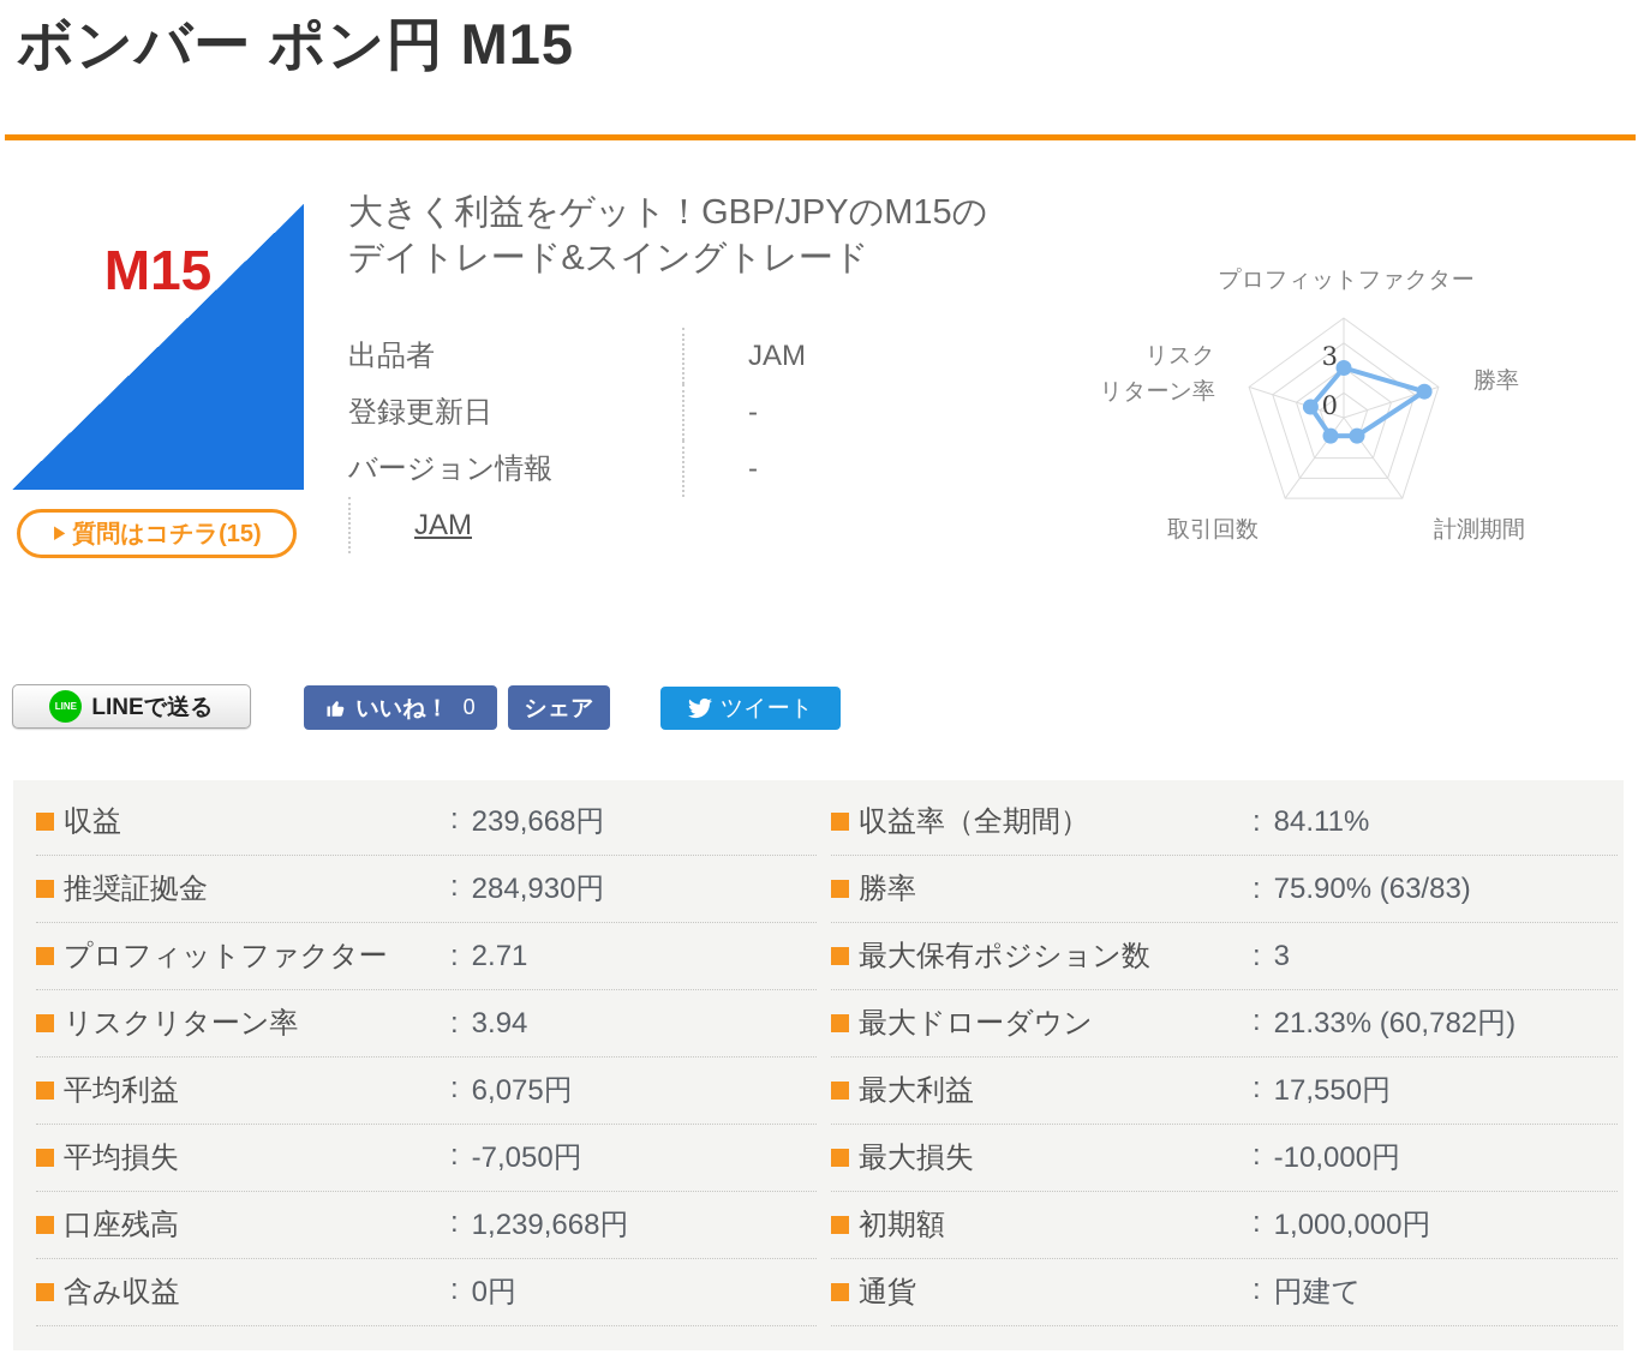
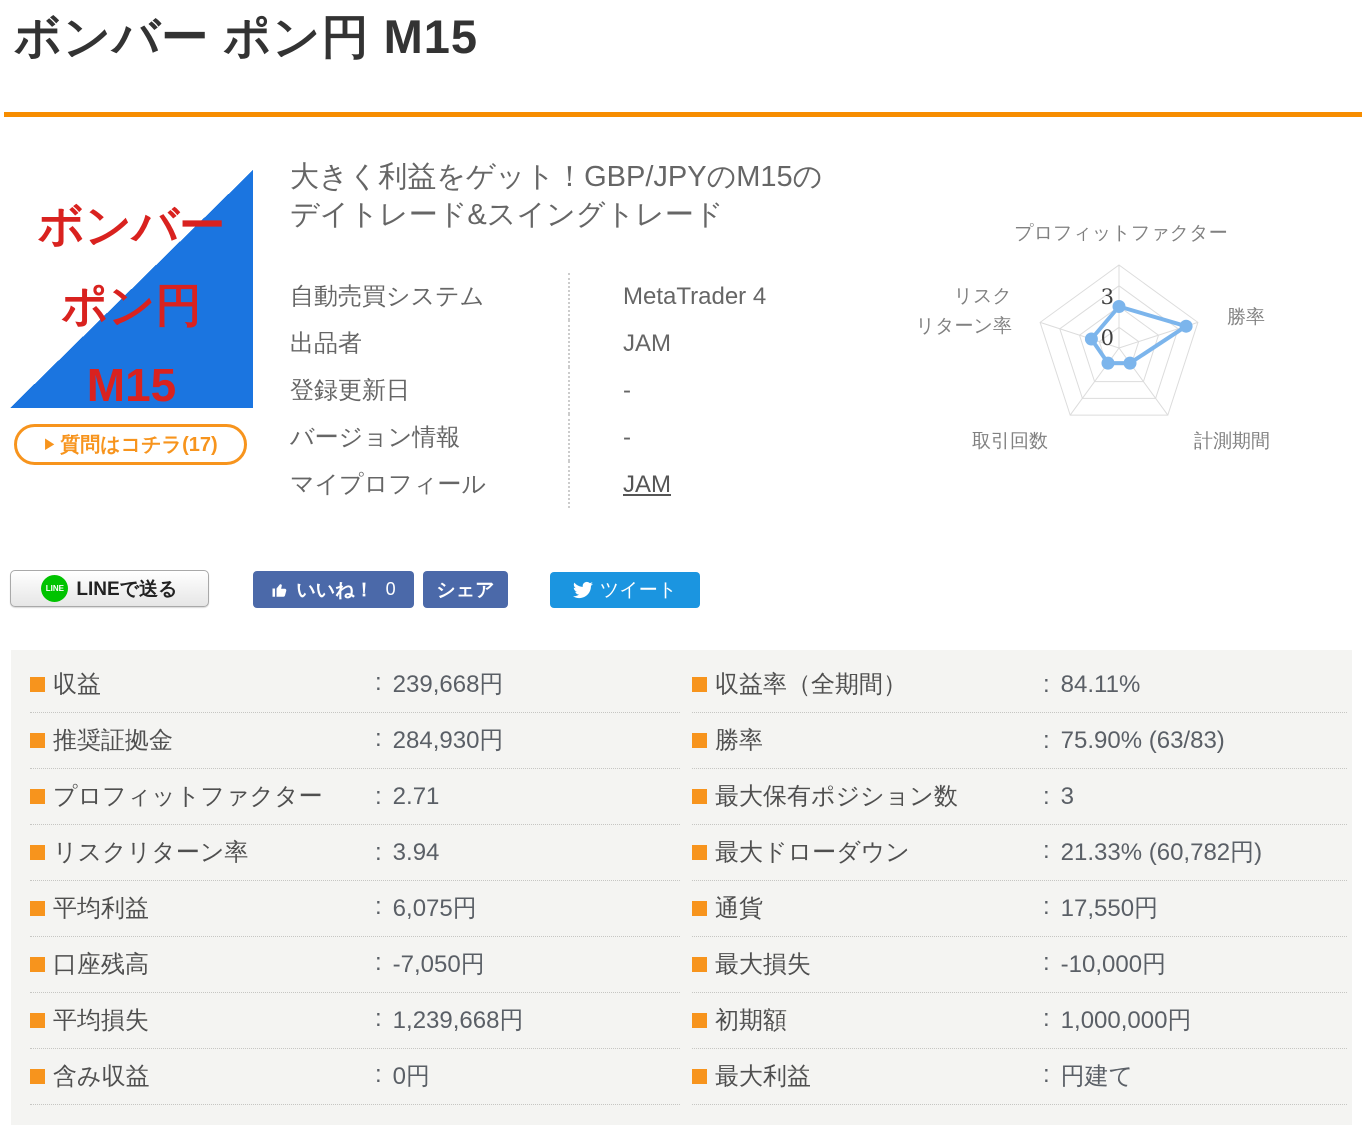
  ボンバー ポン円 M15
+ ボンバー
+ ポン円
  M15
  ▶
- 質問はコチラ(15)
+ 質問はコチラ(17)
  大きく利益をゲット！GBP/JPYのM15の
  デイトレード&スイングトレード
+ 自動売買システム
+ MetaTrader 4
  出品者
  JAM
  登録更新日
  -
  バージョン情報
  -
+ マイプロフィール
  JAM
  3
  0
  プロフィットファクター
  勝率
  リスク
  リターン率
  取引回数
  計測期間
  LINE
  LINEで送る
  いいね！
  0
  シェア
  ツイート
  収益
  :
  239,668円
  推奨証拠金
  :
  284,930円
  プロフィットファクター
  :
  2.71
  リスクリターン率
  :
  3.94
  平均利益
  :
  6,075円
- 平均損失
+ 口座残高
  :
  -7,050円
- 口座残高
+ 平均損失
  :
  1,239,668円
  含み収益
  :
  0円
  収益率（全期間）
  :
  84.11%
  勝率
  :
  75.90% (63/83)
  最大保有ポジション数
  :
  3
  最大ドローダウン
  :
  21.33% (60,782円)
- 最大利益
+ 通貨
  :
  17,550円
  最大損失
  :
  -10,000円
  初期額
  :
  1,000,000円
- 通貨
+ 最大利益
  :
  円建て
